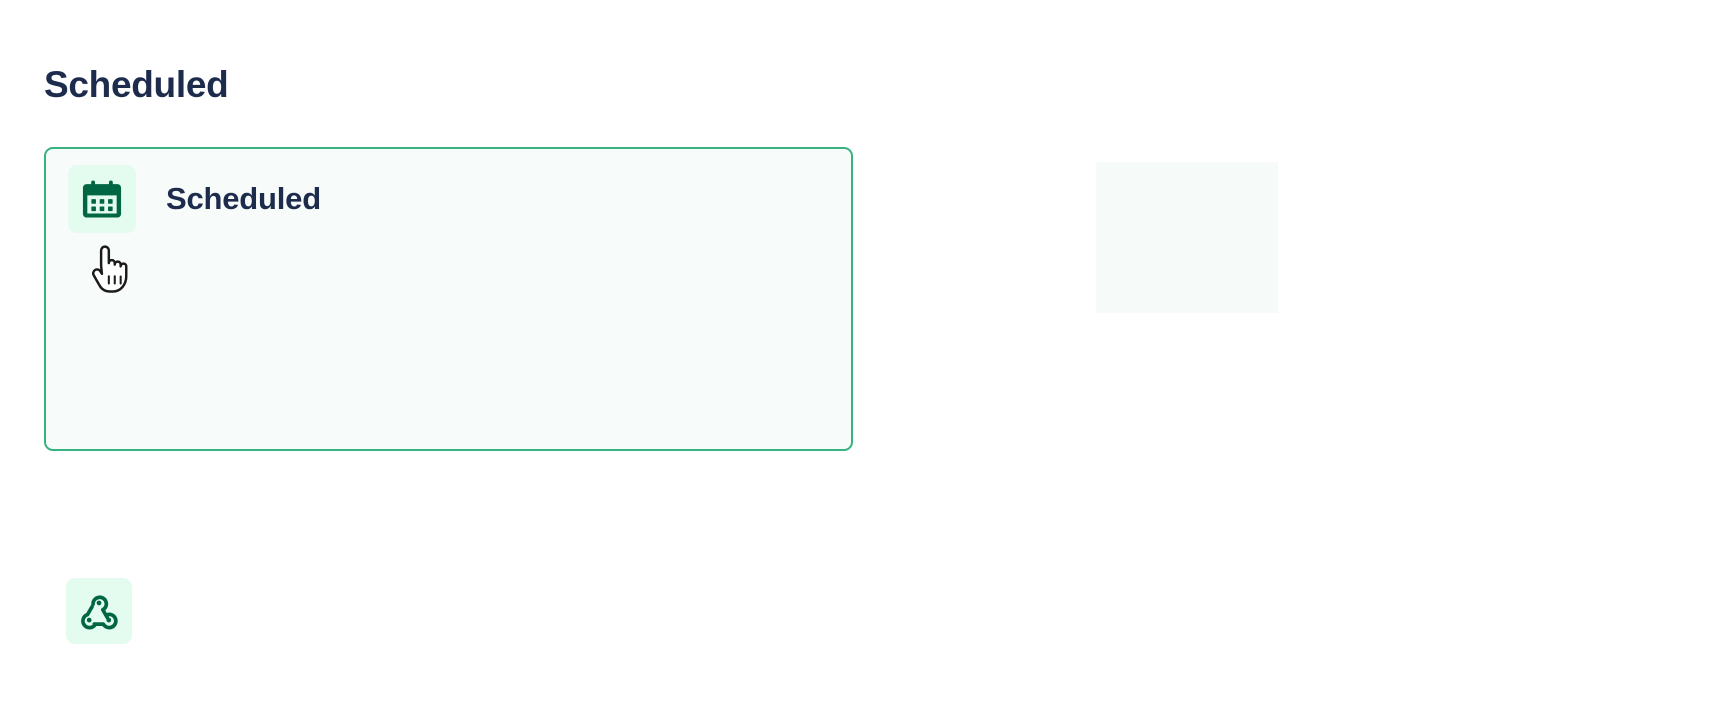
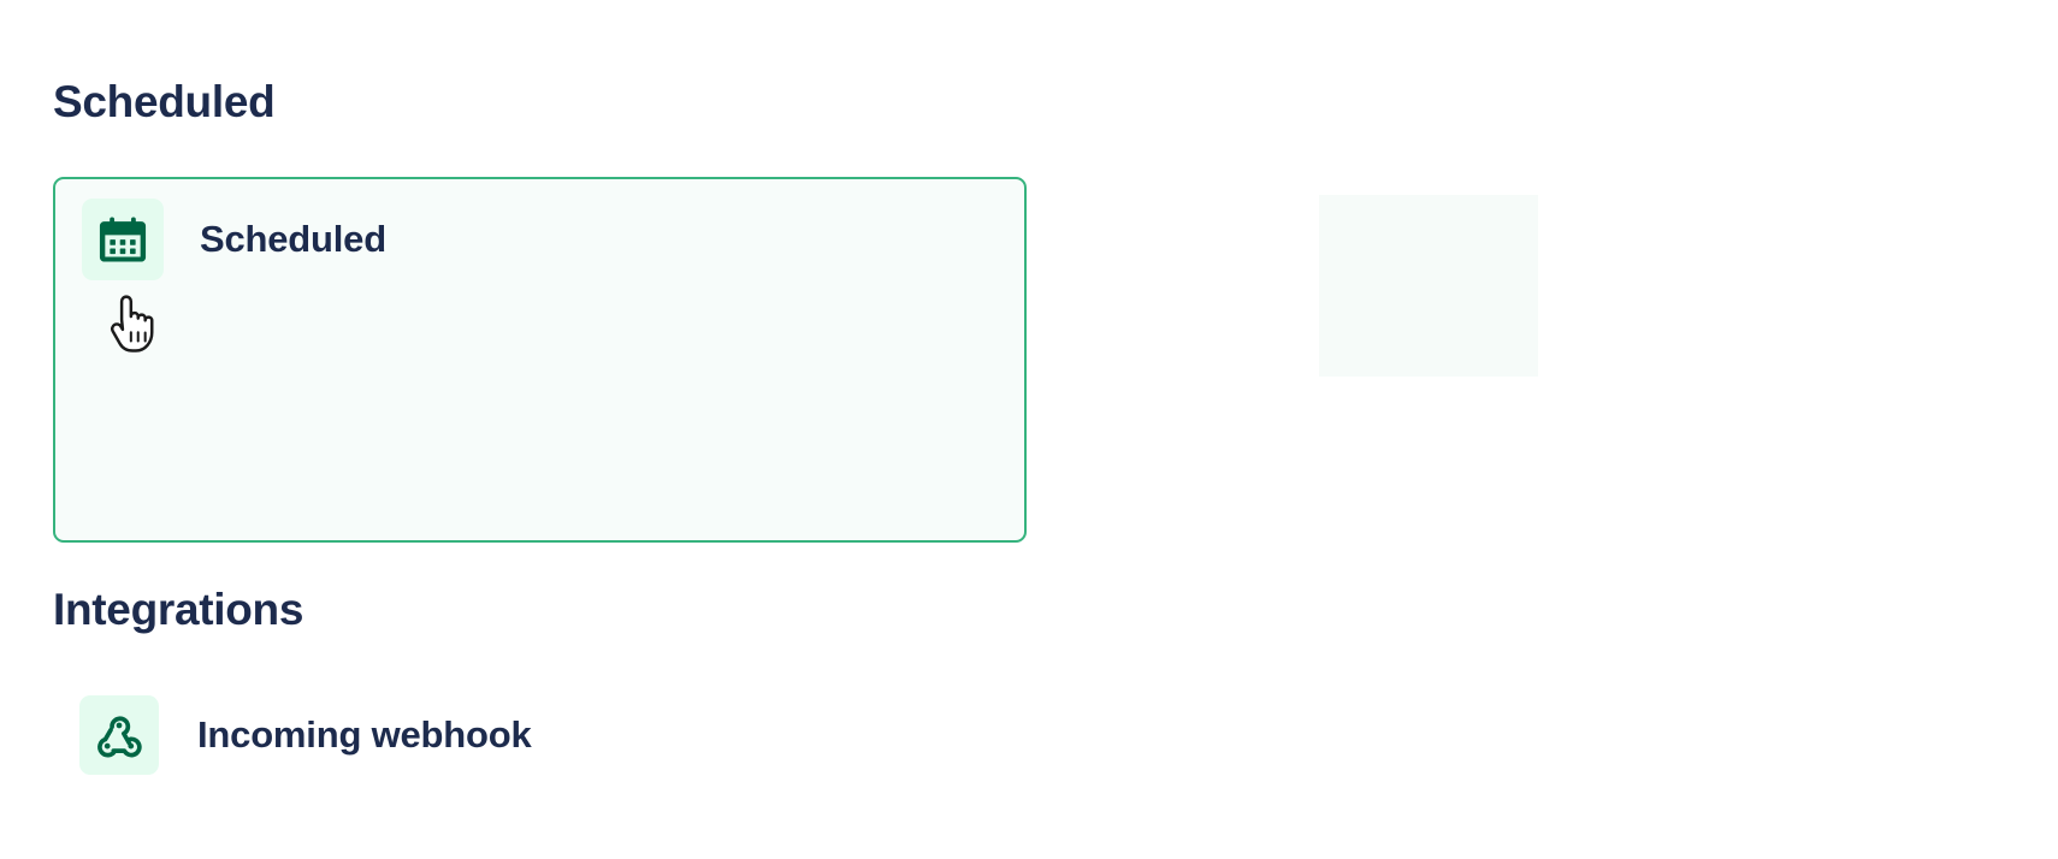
  Scheduled
  Scheduled
+ Integrations
+ Incoming webhook
